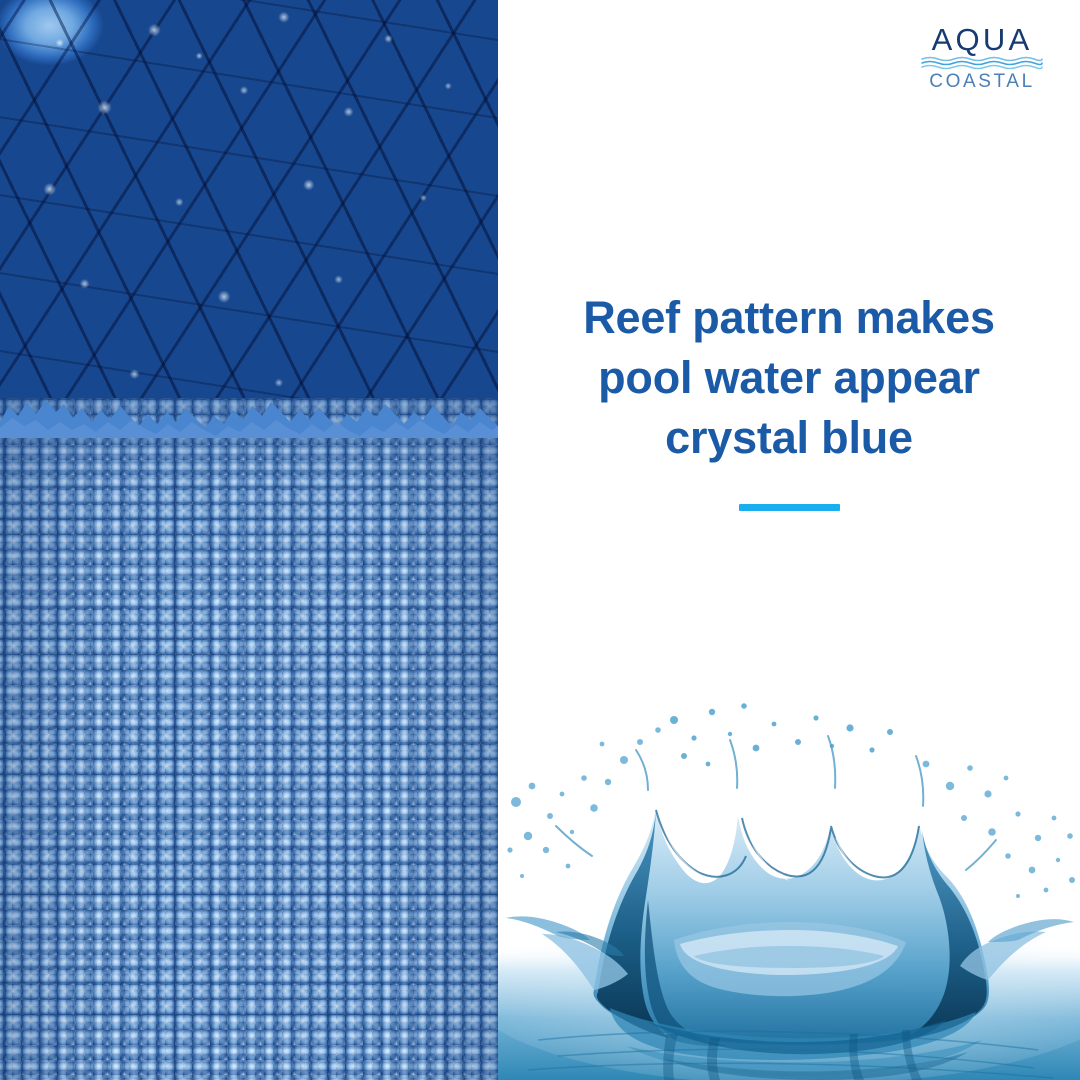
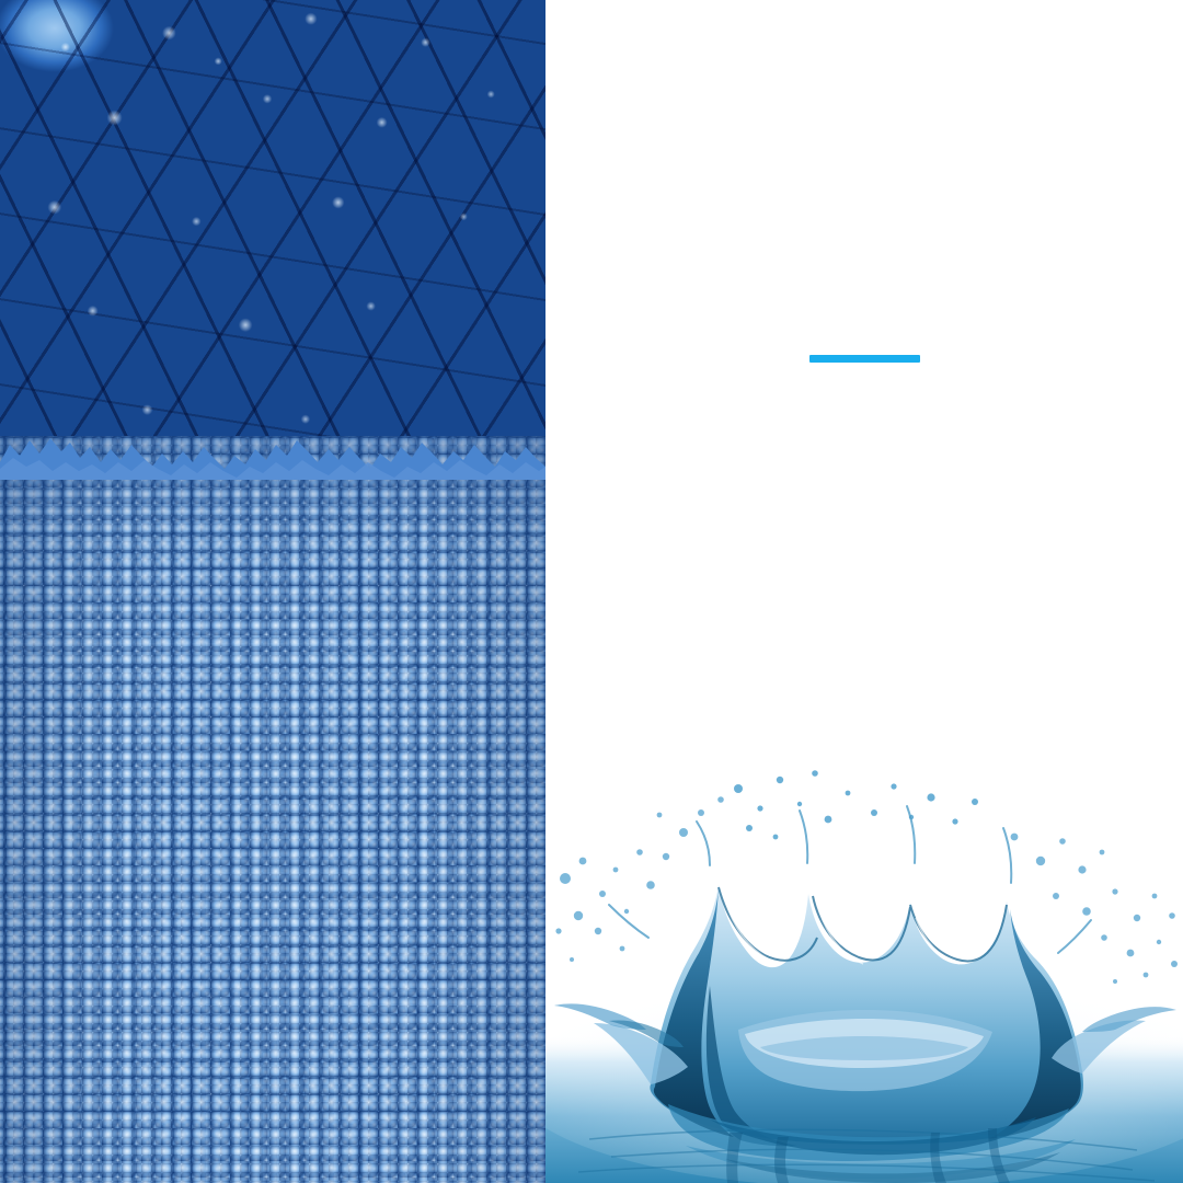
- AQUA
- COASTAL
- Reef pattern makes
- pool water appear
- crystal blue
